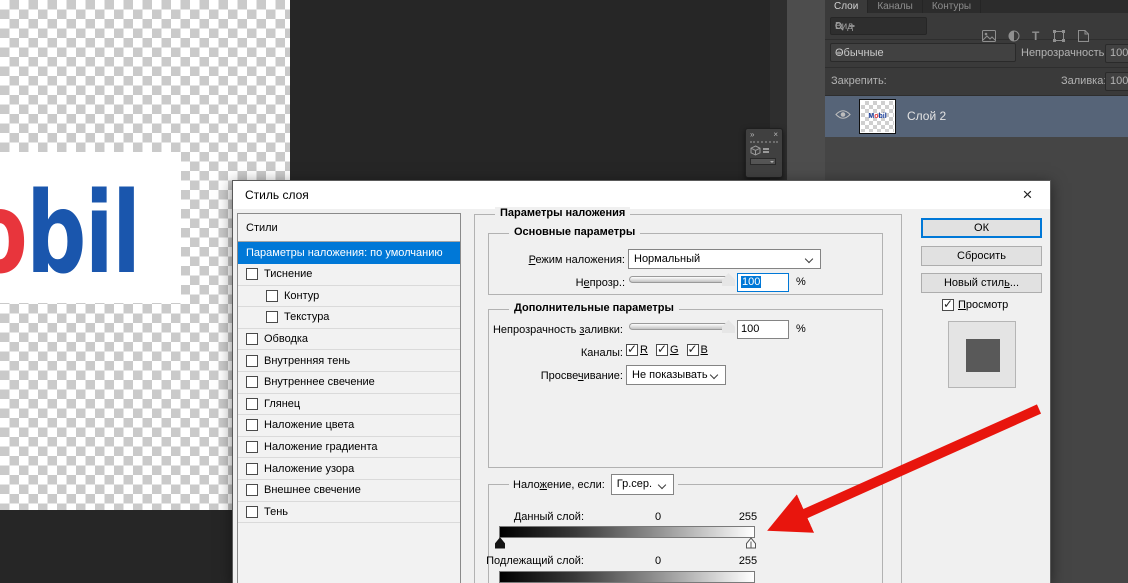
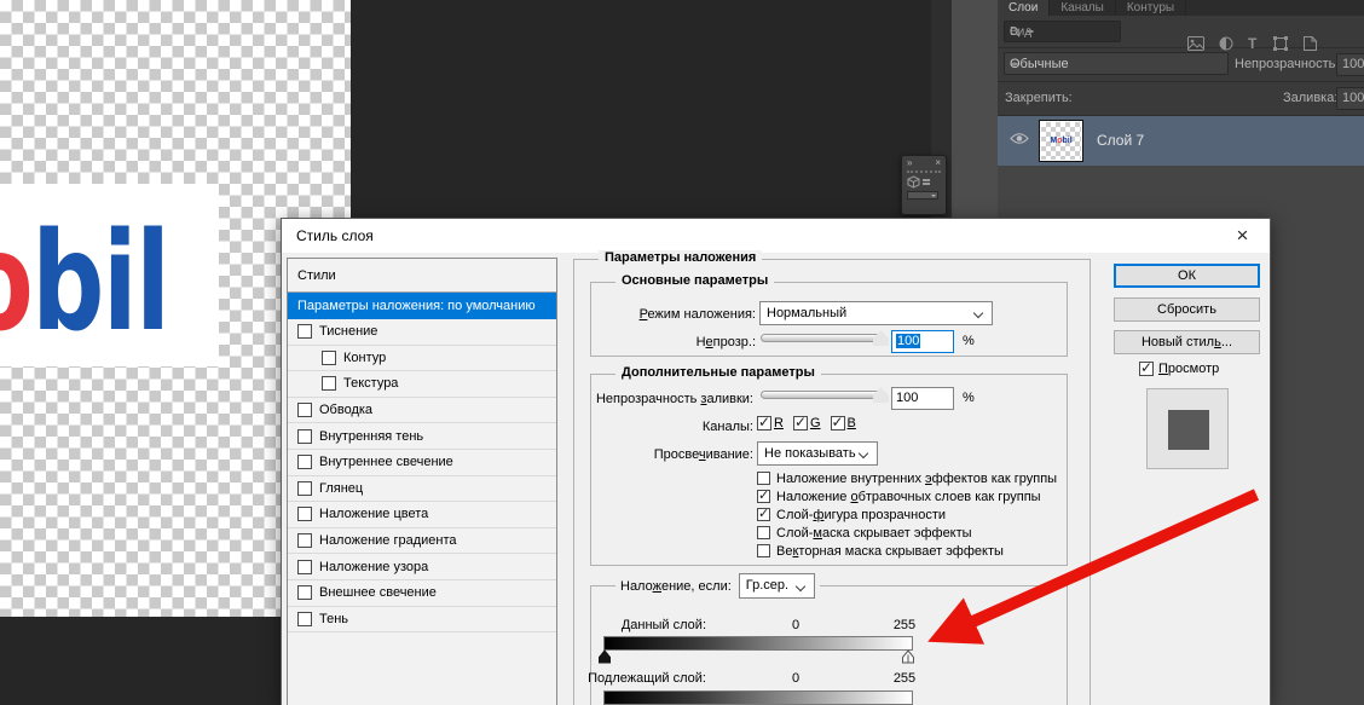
  bil
  »
  ×
  Слои
  Каналы
  Контуры
  Вид
  T
  Обычные
  Непрозрачность
  100
  Закрепить:
  Заливка
  100
- Слой 2
+ Слой 7
  Стиль слоя
  ×
  Стили
  Параметры наложения: по умолчанию
  Тиснение
  Контур
  Текстура
  Обводка
  Внутренняя тень
  Внутреннее свечение
  Глянец
  Наложение цвета
  Наложение градиента
  Наложение узора
  Внешнее свечение
  Тень
  Параметры наложения
  Основные параметры
  Режим наложения:
  Нормальный
  Непрозр.:
  100
  %
  Дополнительные параметры
  Непрозрачность заливки:
  100
  %
  Каналы:
  R
  G
  B
  Просвечивание:
  Не показывать
+ Наложение внутренних эффектов как группы
+ Наложение обтравочных слоев как группы
+ Слой-фигура прозрачности
+ Слой-маска скрывает эффекты
+ Векторная маска скрывает эффекты
  Наложение, если:
  Гр.сер.
  Данный слой:
  0
  255
  Подлежащий слой:
  0
  255
  ОК
  Сбросить
  Новый стиль...
  Просмотр
